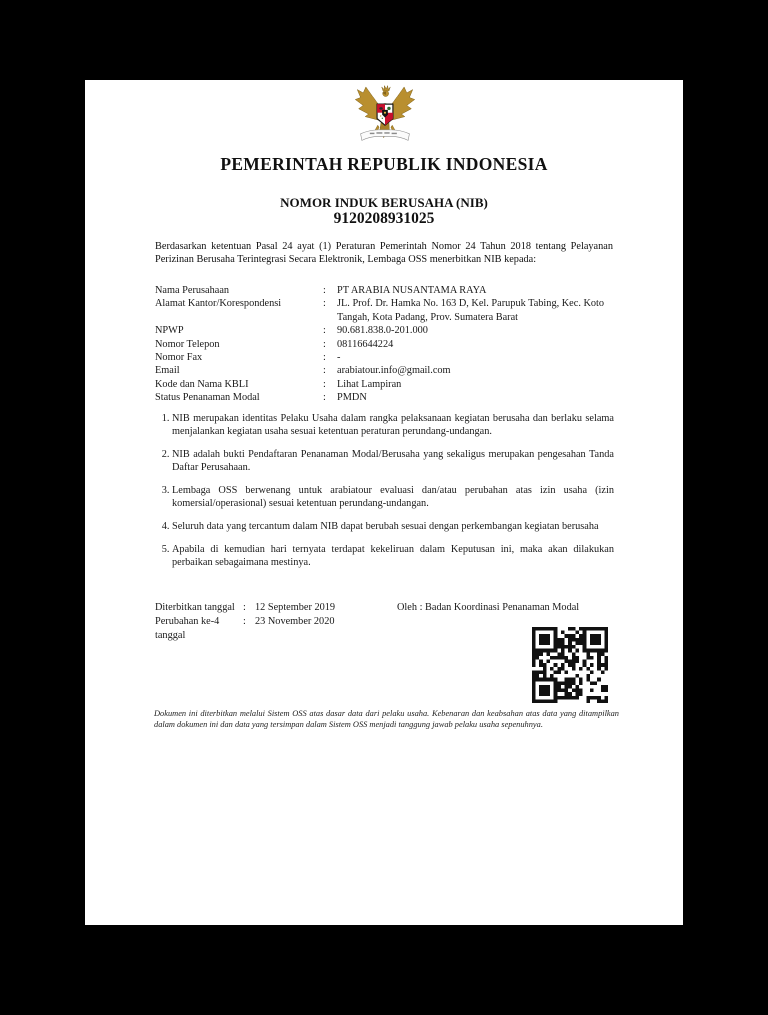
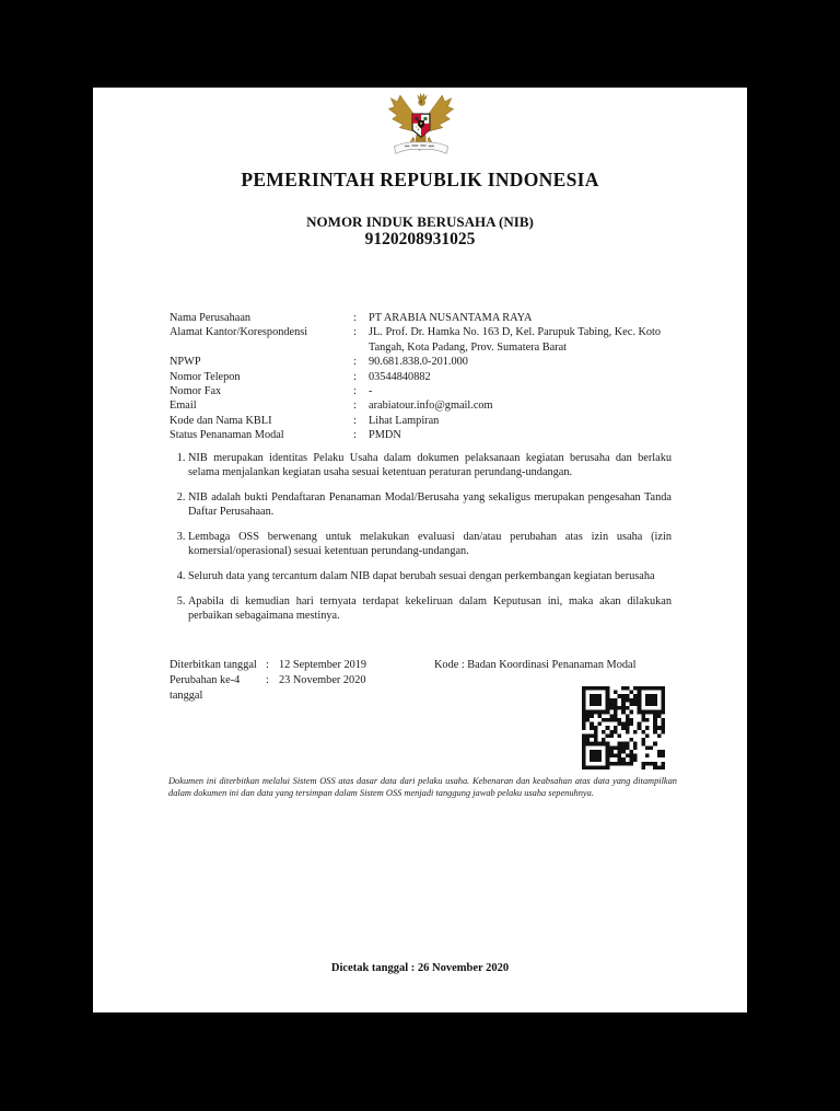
  PEMERINTAH REPUBLIK INDONESIA
  NOMOR INDUK BERUSAHA (NIB)
  9120208931025
- Berdasarkan ketentuan Pasal 24 ayat (1) Peraturan Pemerintah Nomor 24 Tahun 2018 tentang Pelayanan Perizinan Berusaha Terintegrasi Secara Elektronik, Lembaga OSS menerbitkan NIB kepada:
  Nama Perusahaan
  :
  PT ARABIA NUSANTAMA RAYA
  Alamat Kantor/Korespondensi
  :
  JL. Prof. Dr. Hamka No. 163 D, Kel. Parupuk Tabing, Kec. Koto Tangah, Kota Padang, Prov. Sumatera Barat
  NPWP
  :
  90.681.838.0-201.000
  Nomor Telepon
  :
- 08116644224
+ 03544840882
  Nomor Fax
  :
  -
  Email
  :
  arabiatour.info@gmail.com
  Kode dan Nama KBLI
  :
  Lihat Lampiran
  Status Penanaman Modal
  :
  PMDN
- NIB merupakan identitas Pelaku Usaha dalam rangka pelaksanaan kegiatan berusaha dan berlaku selama menjalankan kegiatan usaha sesuai ketentuan peraturan perundang-undangan.
+ NIB merupakan identitas Pelaku Usaha dalam dokumen pelaksanaan kegiatan berusaha dan berlaku selama menjalankan kegiatan usaha sesuai ketentuan peraturan perundang-undangan.
  NIB adalah bukti Pendaftaran Penanaman Modal/Berusaha yang sekaligus merupakan pengesahan Tanda Daftar Perusahaan.
- Lembaga OSS berwenang untuk arabiatour evaluasi dan/atau perubahan atas izin usaha (izin komersial/operasional) sesuai ketentuan perundang-undangan.
+ Lembaga OSS berwenang untuk melakukan evaluasi dan/atau perubahan atas izin usaha (izin komersial/operasional) sesuai ketentuan perundang-undangan.
  Seluruh data yang tercantum dalam NIB dapat berubah sesuai dengan perkembangan kegiatan berusaha
  Apabila di kemudian hari ternyata terdapat kekeliruan dalam Keputusan ini, maka akan dilakukan perbaikan sebagaimana mestinya.
  Diterbitkan tanggal
  :
  12 September 2019
  Perubahan ke-4 tanggal
  :
  23 November 2020
- Oleh : Badan Koordinasi Penanaman Modal
+ Kode : Badan Koordinasi Penanaman Modal
  Dokumen ini diterbitkan melalui Sistem OSS atas dasar data dari pelaku usaha. Kebenaran dan keabsahan atas data yang ditampilkan dalam dokumen ini dan data yang tersimpan dalam Sistem OSS menjadi tanggung jawab pelaku usaha sepenuhnya.
+ Dicetak tanggal : 26 November 2020
